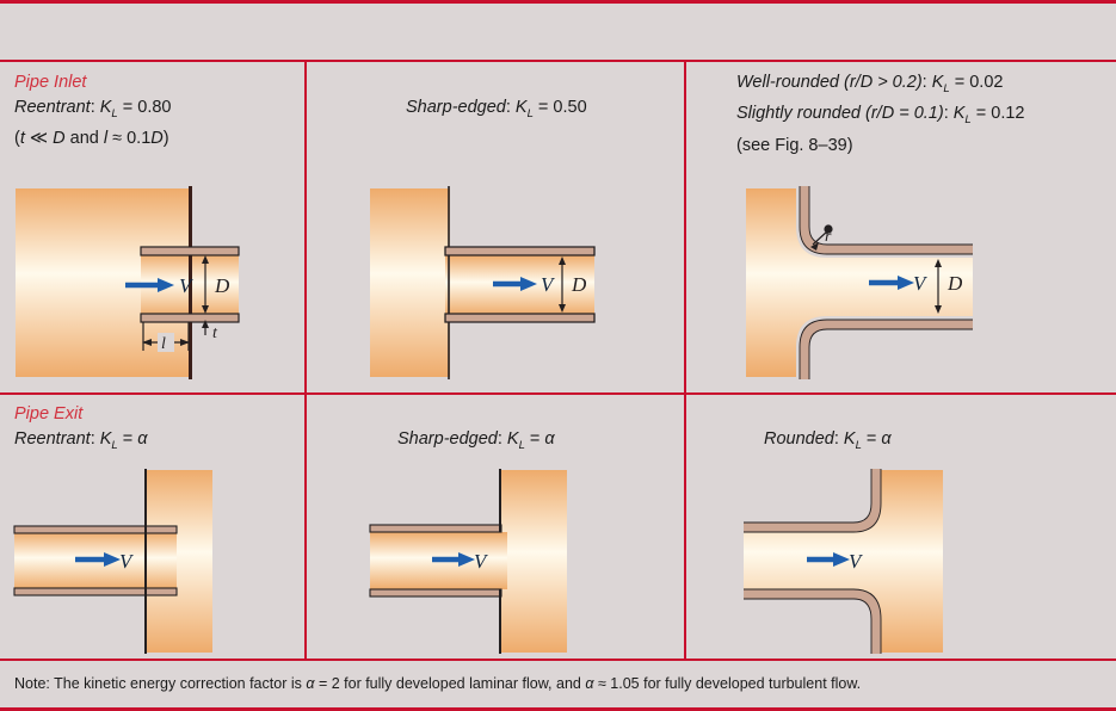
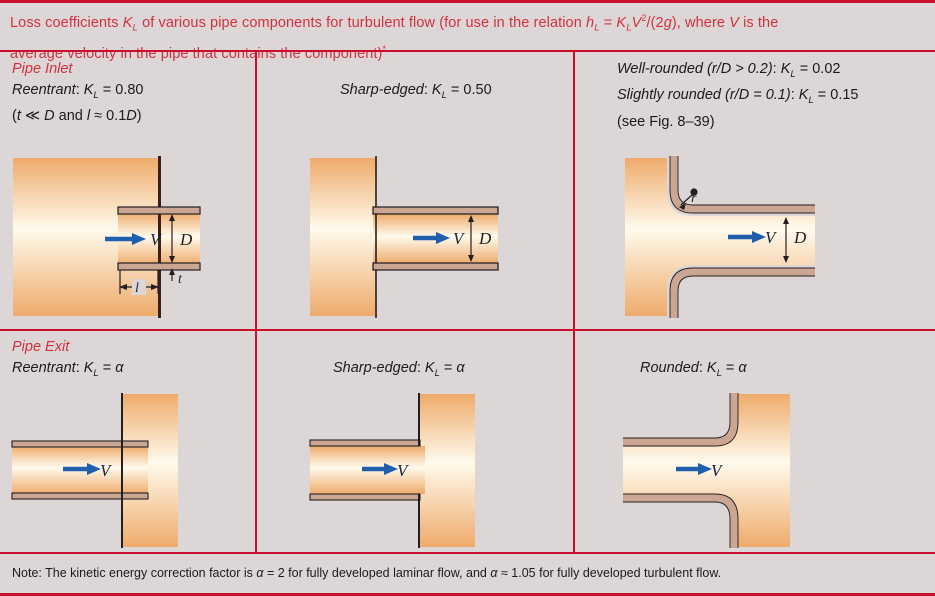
+ Loss coefficients KL of various pipe components for turbulent flow (for use in the relation hL = KLV2/(2g), where V is the
+ average velocity in the pipe that contains the component)*
  Pipe Inlet
  Reentrant: KL = 0.80
  (t ≪ D and l ≈ 0.1D)
  Sharp-edged: KL = 0.50
  Well-rounded (r/D > 0.2): KL = 0.02
- Slightly rounded (r/D = 0.1): KL = 0.12
+ Slightly rounded (r/D = 0.1): KL = 0.15
  (see Fig. 8–39)
  V
  D
  t
  l
  V
  D
  r
  V
  D
  Pipe Exit
  Reentrant: KL = α
  Sharp-edged: KL = α
  Rounded: KL = α
  V
  V
  V
  Note: The kinetic energy correction factor is α = 2 for fully developed laminar flow, and α ≈ 1.05 for fully developed turbulent flow.
